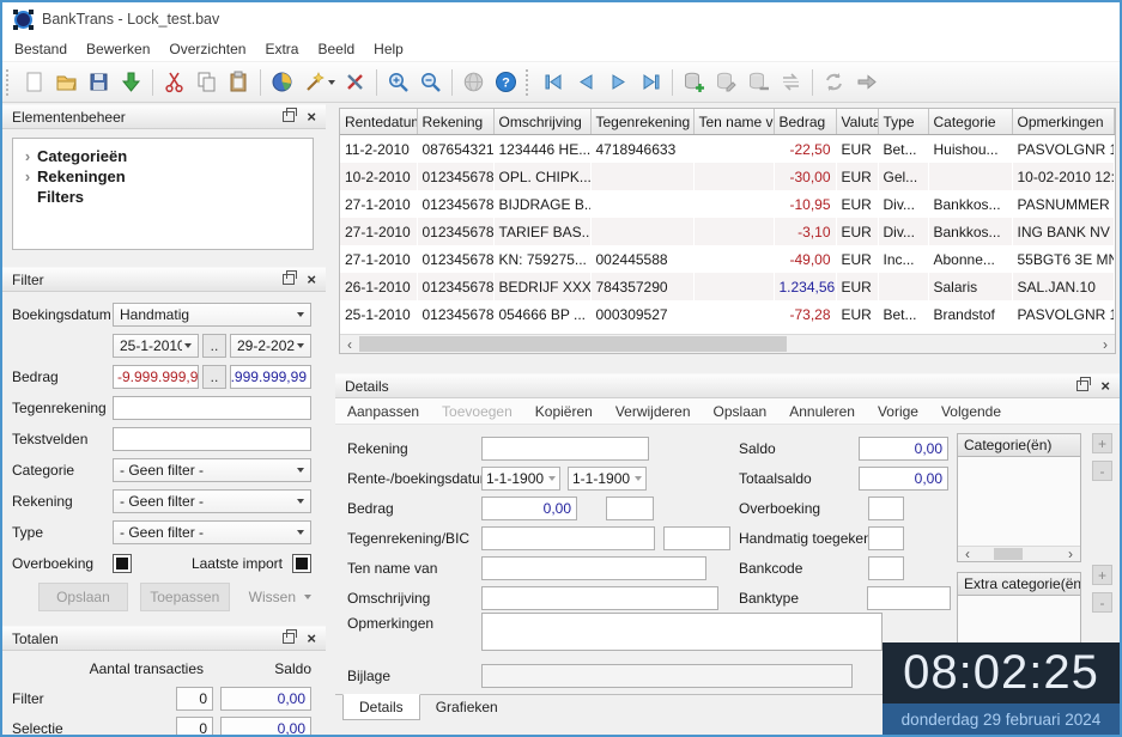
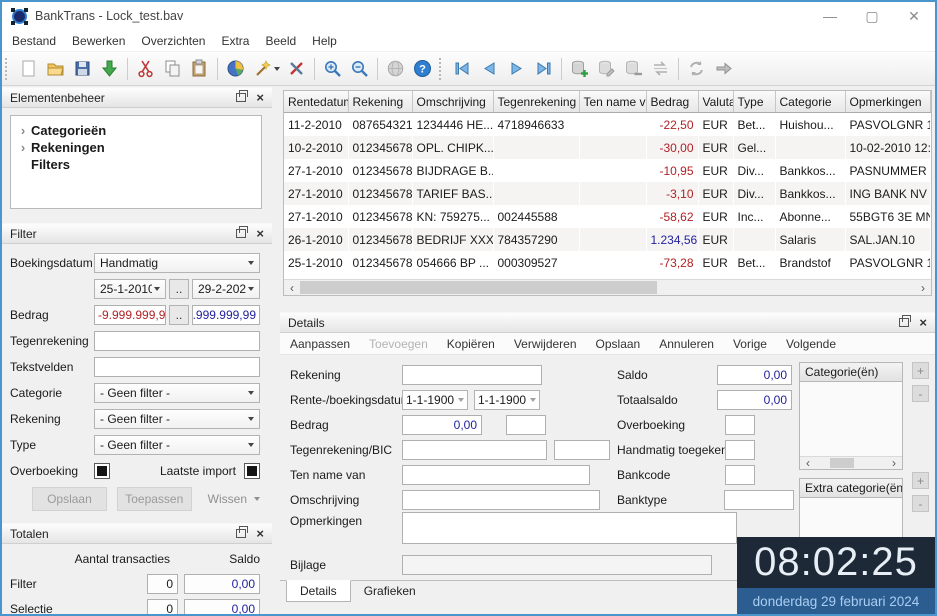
  BankTrans - Lock_test.bav
+ —
+ ▢
+ ✕
  Bestand
  Bewerken
  Overzichten
  Extra
  Beeld
  Help
  ?
  Elementenbeheer
  ×
  ›
  Categorieën
  ›
  Rekeningen
  Filters
  Filter
  ×
  Boekingsdatum
  Handmatig
  25-1-2010
  ..
  29-2-202
  Bedrag
  -9.999.999,9
  ..
  .999.999,99
  Tegenrekening
  Tekstvelden
  Categorie
  - Geen filter -
  Rekening
  - Geen filter -
  Type
  - Geen filter -
  Overboeking
  Laatste import
  Opslaan
  Toepassen
  Wissen
  Totalen
  ×
  Aantal transacties
  Saldo
  Filter
  0
  0,00
  Selectie
  0
  0,00
  Rentedatu	Rekening	Omschrijving	Tegenrekening	Ten name v	Bedrag	Valuta	Type	Categorie	Opmerkingen
  11-2-2010	087654321	1234446 HE...	4718946633		-22,50	EUR	Bet...	Huishou...	PASVOLGNR 1
  10-2-2010	012345678	OPL. CHIPK...			-30,00	EUR	Gel...		10-02-2010 12:
  27-1-2010	012345678	BIJDRAGE B..			-10,95	EUR	Div...	Bankkos...	PASNUMMER
  27-1-2010	012345678	TARIEF BAS..			-3,10	EUR	Div...	Bankkos...	ING BANK NV
- 27-1-2010	012345678	KN: 759275...	002445588		-49,00	EUR	Inc...	Abonne...	55BGT6 3E MN
+ 27-1-2010	012345678	KN: 759275...	002445588		-58,62	EUR	Inc...	Abonne...	55BGT6 3E MN
  26-1-2010	012345678	BEDRIJF XXX	784357290		1.234,56	EUR		Salaris	SAL.JAN.10
  25-1-2010	012345678	054666 BP ...	000309527		-73,28	EUR	Bet...	Brandstof	PASVOLGNR 1
  ‹
  ›
  Details
  ×
  Aanpassen
  Toevoegen
  Kopiëren
  Verwijderen
  Opslaan
  Annuleren
  Vorige
  Volgende
  Rekening
  Saldo
  0,00
  Rente-/boekingsdatu
  1-1-1900
  1-1-1900
  Totaalsaldo
  0,00
  Bedrag
  0,00
  Overboeking
  Tegenrekening/BIC
  Handmatig toegeke
  Ten name van
  Bankcode
  Omschrijving
  Banktype
  Opmerkingen
  Bijlage
  Categorie(ën)
  ‹
  ›
  Extra categorie(ën
  +
  -
  +
  -
  Details
  Grafieken
  08:02:25
  donderdag 29 februari 2024
